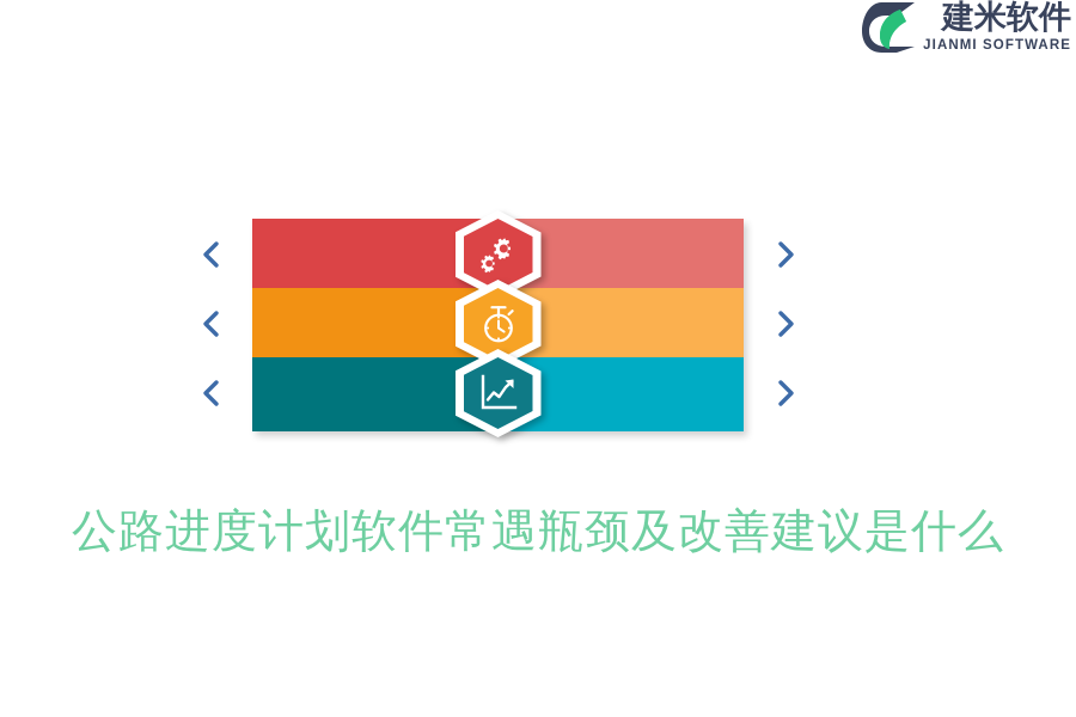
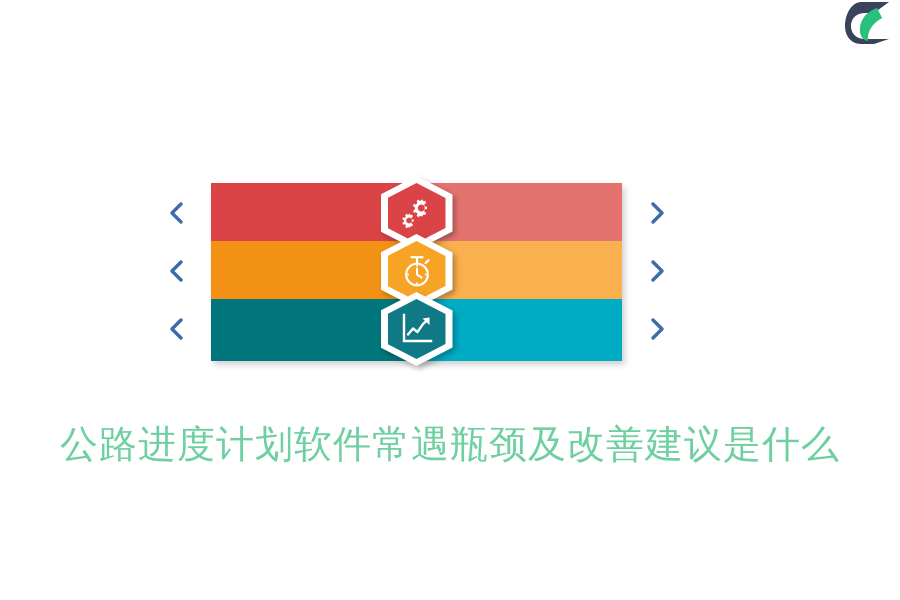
- 建米软件
- JIANMI SOFTWARE
  公路进度计划软件常遇瓶颈及改善建议是什么
